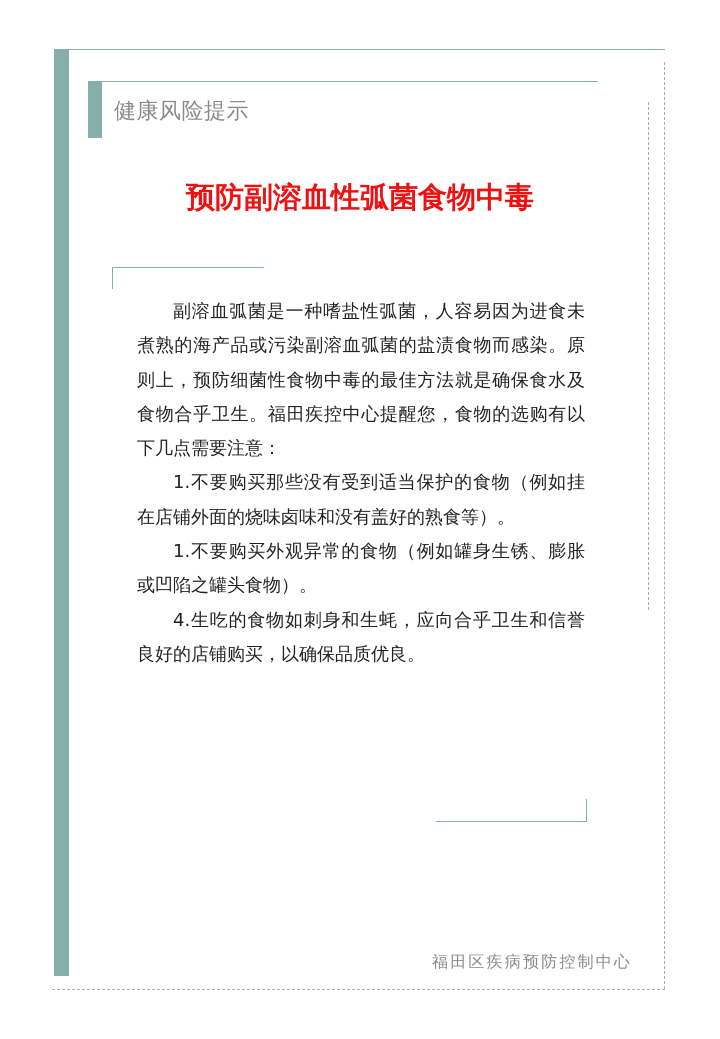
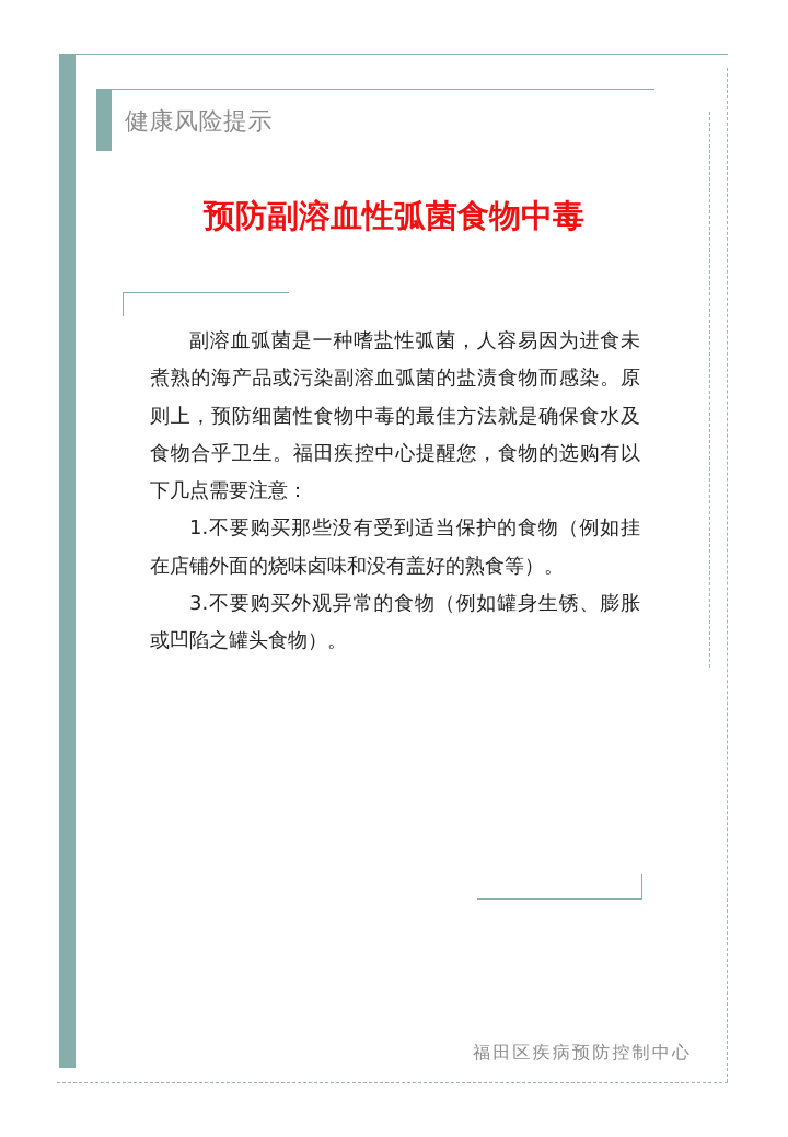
  健康风险提示
  预防副溶血性弧菌食物中毒
  副溶血弧菌是一种嗜盐性弧菌，人容易因为进食未煮熟的海产品或污染副溶血弧菌的盐渍食物而感染。原则上，预防细菌性食物中毒的最佳方法就是确保食水及食物合乎卫生。福田疾控中心提醒您，食物的选购有以下几点需要注意：
  1.不要购买那些没有受到适当保护的食物（例如挂在店铺外面的烧味卤味和没有盖好的熟食等）。
- 1.不要购买外观异常的食物（例如罐身生锈、膨胀或凹陷之罐头食物）。
+ 3.不要购买外观异常的食物（例如罐身生锈、膨胀或凹陷之罐头食物）。
- 4.生吃的食物如刺身和生蚝，应向合乎卫生和信誉良好的店铺购买，以确保品质优良。
  福田区疾病预防控制中心
